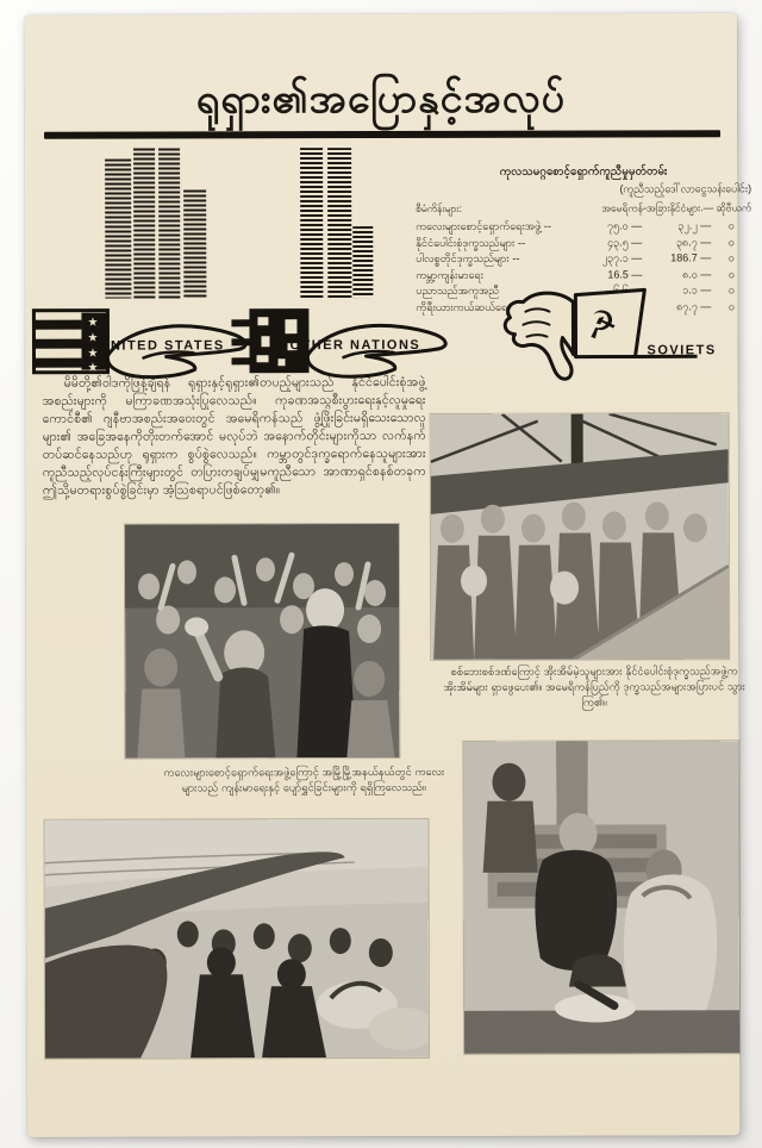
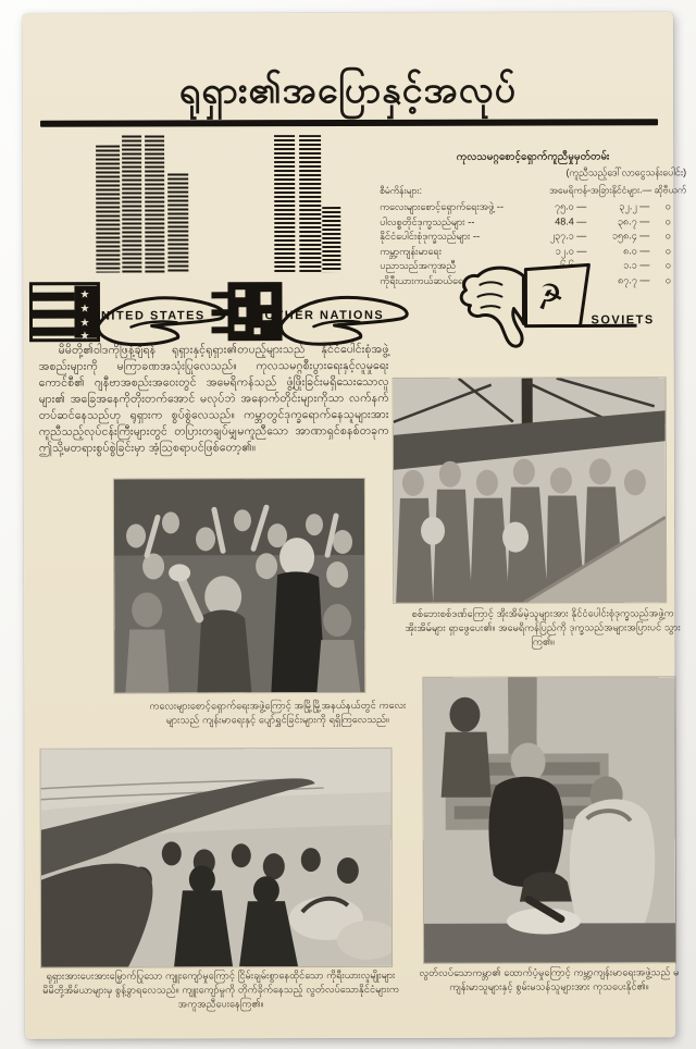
  ရုရှား၏အပြောနှင့်အလုပ်
  ★
  ★
  ★
  ★
  UNITED STATES
  OTHER NATIONS
  ကုလသမဂ္ဂစောင့်ရှောက်ကူညီမှုမှတ်တမ်း
  (ကူညီသည့်ဒေါ်လာငွေသန်းပေါင်း)
  စီမံကိန်းများ:
  အမေရိကန်-အခြားနိုင်ငံများ.— ဆိုဗီယက်
  ကလေးများစောင့်ရှောက်ရေးအဖွဲ့ --
  ၇၅.၀ —
  ၃၂.၂ —
  ၀
- နိုင်ငံပေါင်းစုံဒုက္ခသည်များ --
+ ပါလစ္စတိုင်ဒုက္ခသည်များ --
- ၄၃.၅ —
+ 48.4 —
  ၃၈.၇ —
  ၀
- ပါလစ္စတိုင်ဒုက္ခသည်များ --
+ နိုင်ငံပေါင်းစုံဒုက္ခသည်များ --
  ၂၃၇.၁ —
- 186.7 —
+ ၁၅၈.၄ —
  ၀
  ကမ္ဘာ့ကျန်းမာရေး
- 16.5 —
+ ၁၂.၀ —
  ၈.၀ —
  ၀
  ပညာသည်အကူအညီ
  ၁.၁ —
  ၀
  ကိုရီးယားကယ်ဆယ်ရေး
  ၈၇.၇ —
  ၀
  SOVIETS
- မိမိတို့၏ဝါဒကိုဖြန့်ချိရန် ရုရှားနှင့်ရုရှား၏တပည့်များသည် နိုင်ငံပေါင်းစုံအဖွဲ့အစည်းများကို မကြာခဏအသုံးပြုလေသည်။ ကုခဏအသ္ဂစီးပွားရေးနှင့်လူမှုရေးကောင်စီ၏ ဂျနီဗာအစည်းအဝေးတွင် အမေရိကန်သည် ဖွံ့ဖြိုးခြင်းမရှိသေးသောလူများ၏ အခြေအနေကိုတိုးတက်အောင် မလုပ်ဘဲ အနောက်တိုင်းများကိုသာ လက်နက်တပ်ဆင်နေသည်ဟု ရုရှားက စွပ်စွဲလေသည်။ ကမ္ဘာတွင်ဒုက္ခရောက်နေသူများအား ကူညီသည့်လုပ်ငန်းကြီးများတွင် တပြားတချပ်မျှမကူညီသော အာဏာရှင်စနစ်တခုက ဤသို့မတရားစွပ်စွဲခြင်းမှာ အံ့သြစရာပင်ဖြစ်တော့၏။
+ မိမိတို့၏ဝါဒကိုဖြန့်ချိရန် ရုရှားနှင့်ရုရှား၏တပည့်များသည် နိုင်ငံပေါင်းစုံအဖွဲ့အစည်းများကို မကြာခဏအသုံးပြုလေသည်။ ကုလသမဂ္ဂစီးပွားရေးနှင့်လူမှုရေးကောင်စီ၏ ဂျနီဗာအစည်းအဝေးတွင် အမေရိကန်သည် ဖွံ့ဖြိုးခြင်းမရှိသေးသောလူများ၏ အခြေအနေကိုတိုးတက်အောင် မလုပ်ဘဲ အနောက်တိုင်းများကိုသာ လက်နက်တပ်ဆင်နေသည်ဟု ရုရှားက စွပ်စွဲလေသည်။ ကမ္ဘာတွင်ဒုက္ခရောက်နေသူများအား ကူညီသည့်လုပ်ငန်းကြီးများတွင် တပြားတချပ်မျှမကူညီသော အာဏာရှင်စနစ်တခုက ဤသို့မတရားစွပ်စွဲခြင်းမှာ အံ့သြစရာပင်ဖြစ်တော့၏။
  ကလေးများစောင့်ရှောက်ရေးအဖွဲ့ကြောင့် အမြို့မြို့အနယ်နယ်တွင် ကလေးများသည် ကျန်းမာရေးနှင့် ပျော်ရွှင်ခြင်းများကို ရရှိကြလေသည်။
  စစ်ဘေးစစ်ဒဏ်ကြောင့် အိုးအိမ်မဲ့သူများအား နိုင်ငံပေါင်းစုံဒုက္ခသည်အဖွဲ့က အိုးအိမ်များ ရှာဖွေပေး၏။ အမေရိကန်ပြည်ကို ဒုက္ခသည်အများအပြားပင် သွားကြ၏။
+ ရုရှားအားပေးအားမြှောက်ပြုသော ကျူးကျော်မှုကြောင့် ငြိမ်းချမ်းစွာနေထိုင်သော ကိုရီးယားလူမျိုးများ မိမိတို့အိမ်ယာများမှ စွန့်ခွာရလေသည်။ ကျူးကျော်မှုကို တိုက်ခိုက်နေသည့် လွတ်လပ်သောနိုင်ငံများက အကူအညီပေးနေကြ၏။
+ လွတ်လပ်သောကမ္ဘာ၏ ထောက်ပံ့မှုကြောင့် ကမ္ဘာ့ကျန်းမာရေးအဖွဲ့သည် မကျန်းမာသူများနှင့် စွမ်းမသန်သူများအား ကုသပေးနိုင်၏။
